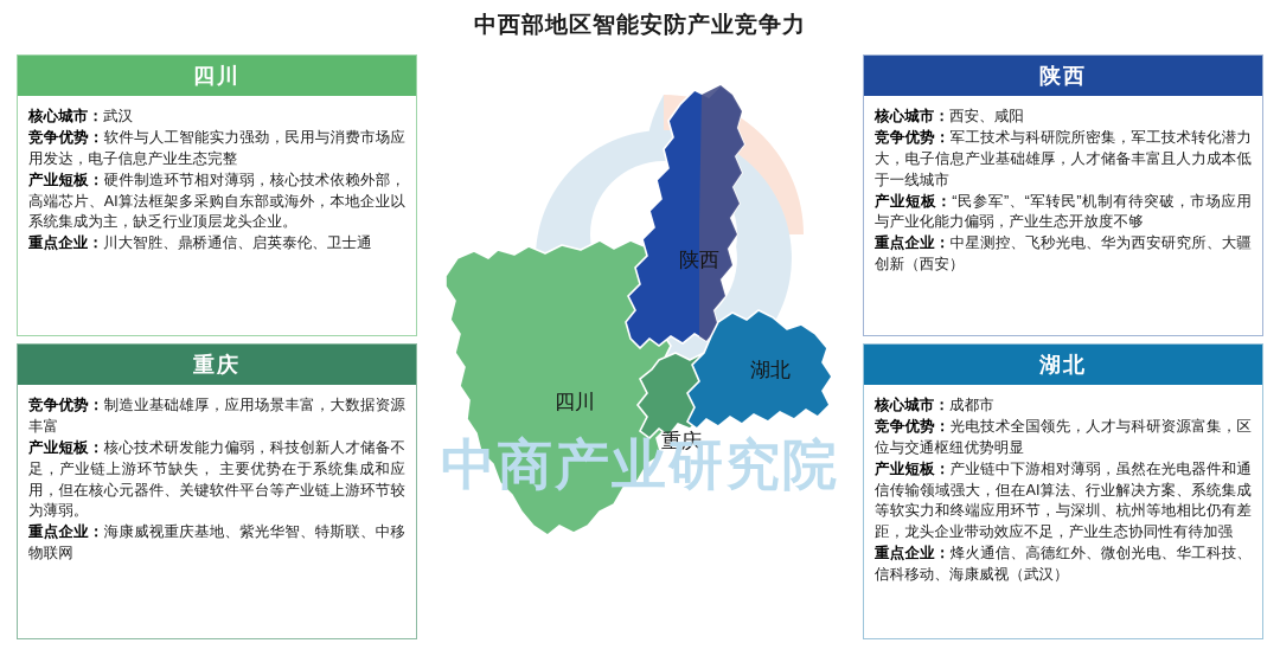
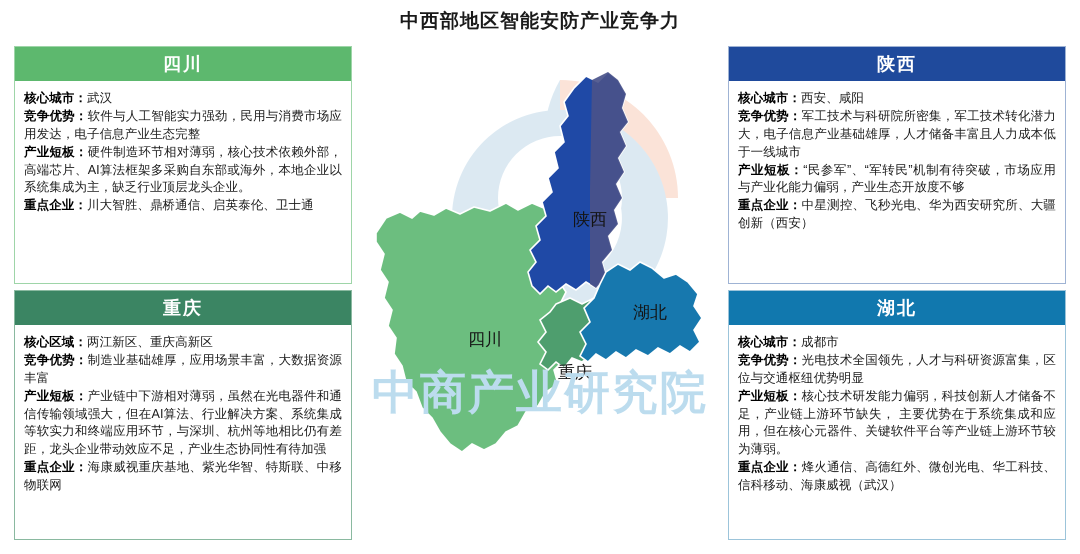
  中西部地区智能安防产业竞争力
  四川
  核心城市：武汉
  竞争优势：软件与人工智能实力强劲，民用与消费市场应用发达，电子信息产业生态完整
  产业短板：硬件制造环节相对薄弱，核心技术依赖外部，高端芯片、AI算法框架多采购自东部或海外，本地企业以系统集成为主，缺乏行业顶层龙头企业。
  重点企业：川大智胜、鼎桥通信、启英泰伦、卫士通
  重庆
+ 核心区域：两江新区、重庆高新区
  竞争优势：制造业基础雄厚，应用场景丰富，大数据资源丰富
- 产业短板：核心技术研发能力偏弱，科技创新人才储备不足，产业链上游环节缺失， 主要优势在于系统集成和应用，但在核心元器件、关键软件平台等产业链上游环节较为薄弱。
+ 产业短板：产业链中下游相对薄弱，虽然在光电器件和通信传输领域强大，但在AI算法、行业解决方案、系统集成等软实力和终端应用环节，与深圳、杭州等地相比仍有差距，龙头企业带动效应不足，产业生态协同性有待加强
  重点企业：海康威视重庆基地、紫光华智、特斯联、中移物联网
  陕西
  核心城市：西安、咸阳
  竞争优势：军工技术与科研院所密集，军工技术转化潜力大，电子信息产业基础雄厚，人才储备丰富且人力成本低于一线城市
  产业短板：“民参军”、“军转民”机制有待突破，市场应用与产业化能力偏弱，产业生态开放度不够
  重点企业：中星测控、飞秒光电、华为西安研究所、大疆创新（西安）
  湖北
  核心城市：成都市
  竞争优势：光电技术全国领先，人才与科研资源富集，区位与交通枢纽优势明显
- 产业短板：产业链中下游相对薄弱，虽然在光电器件和通信传输领域强大，但在AI算法、行业解决方案、系统集成等软实力和终端应用环节，与深圳、杭州等地相比仍有差距，龙头企业带动效应不足，产业生态协同性有待加强
+ 产业短板：核心技术研发能力偏弱，科技创新人才储备不足，产业链上游环节缺失， 主要优势在于系统集成和应用，但在核心元器件、关键软件平台等产业链上游环节较为薄弱。
  重点企业：烽火通信、高德红外、微创光电、华工科技、信科移动、海康威视（武汉）
  四川
  重庆
  陕西
  湖北
  中商产业研究院
